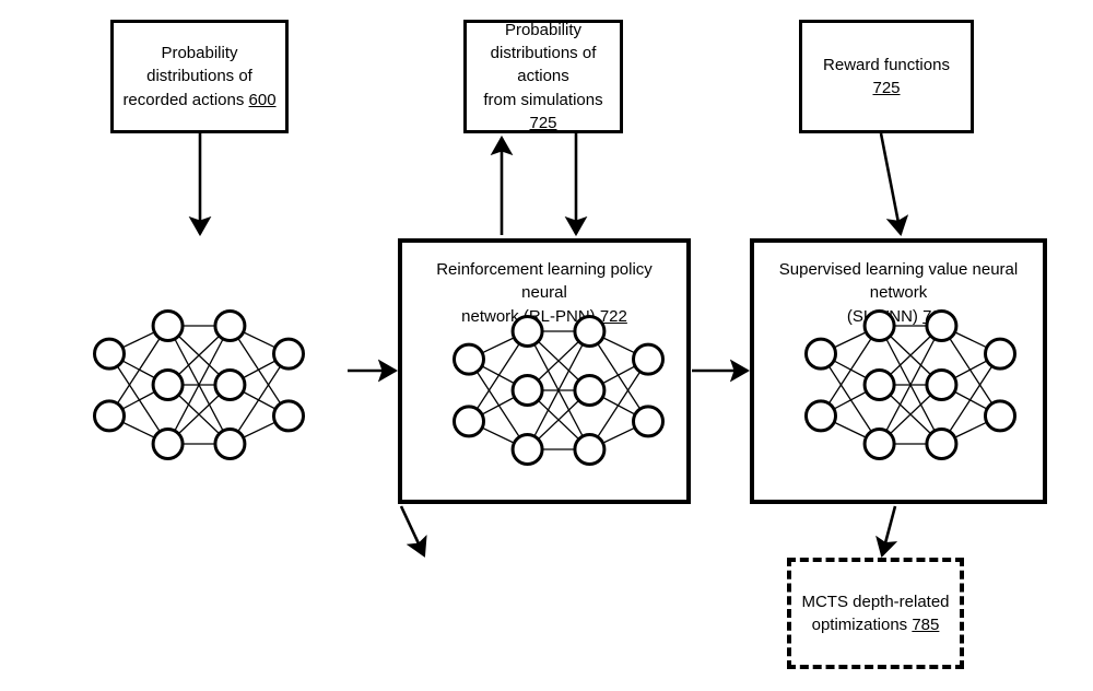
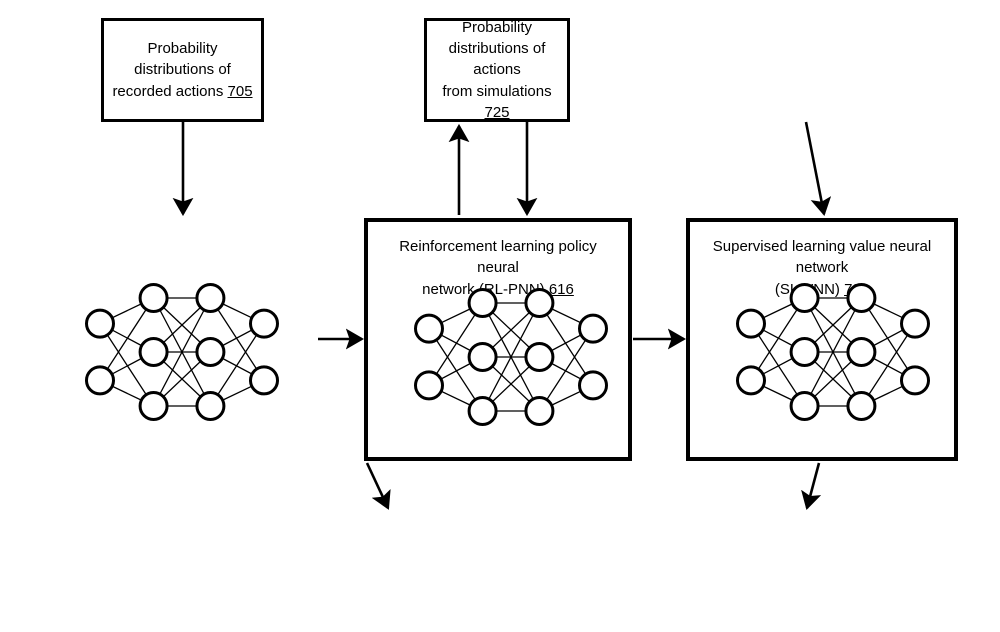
  Probability
  distributions of
- recorded actions 600
+ recorded actions 705
  Probability
  distributions of actions
  from simulations 725
- Reward functions 725
  Reinforcement learning policy neural
- networkRL-PN 722
+ networkRL-PN 616
  Supervised learning value neural network
- MCTS depth-related
- optimizations 785
